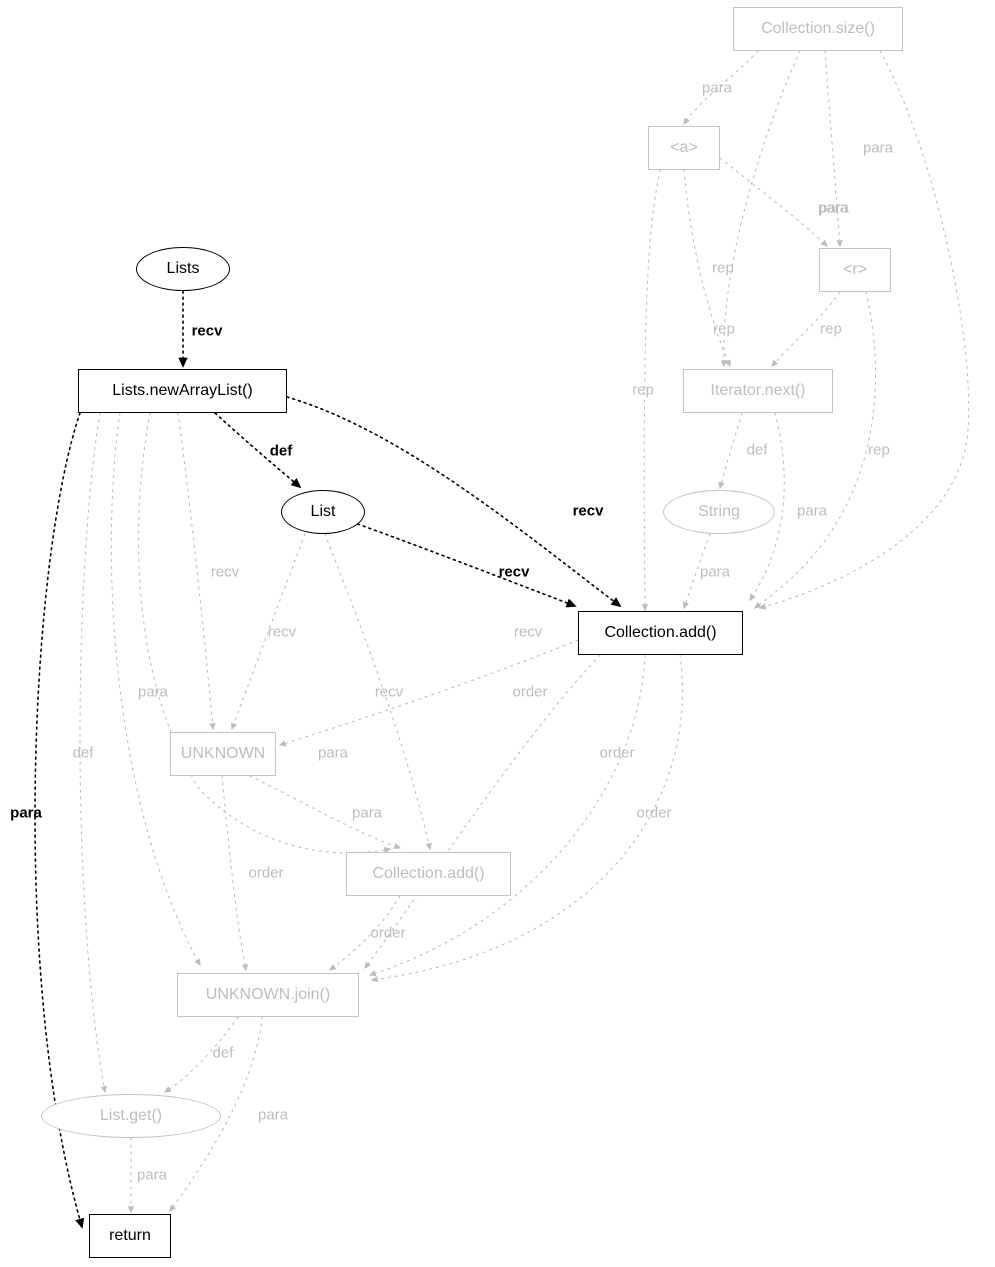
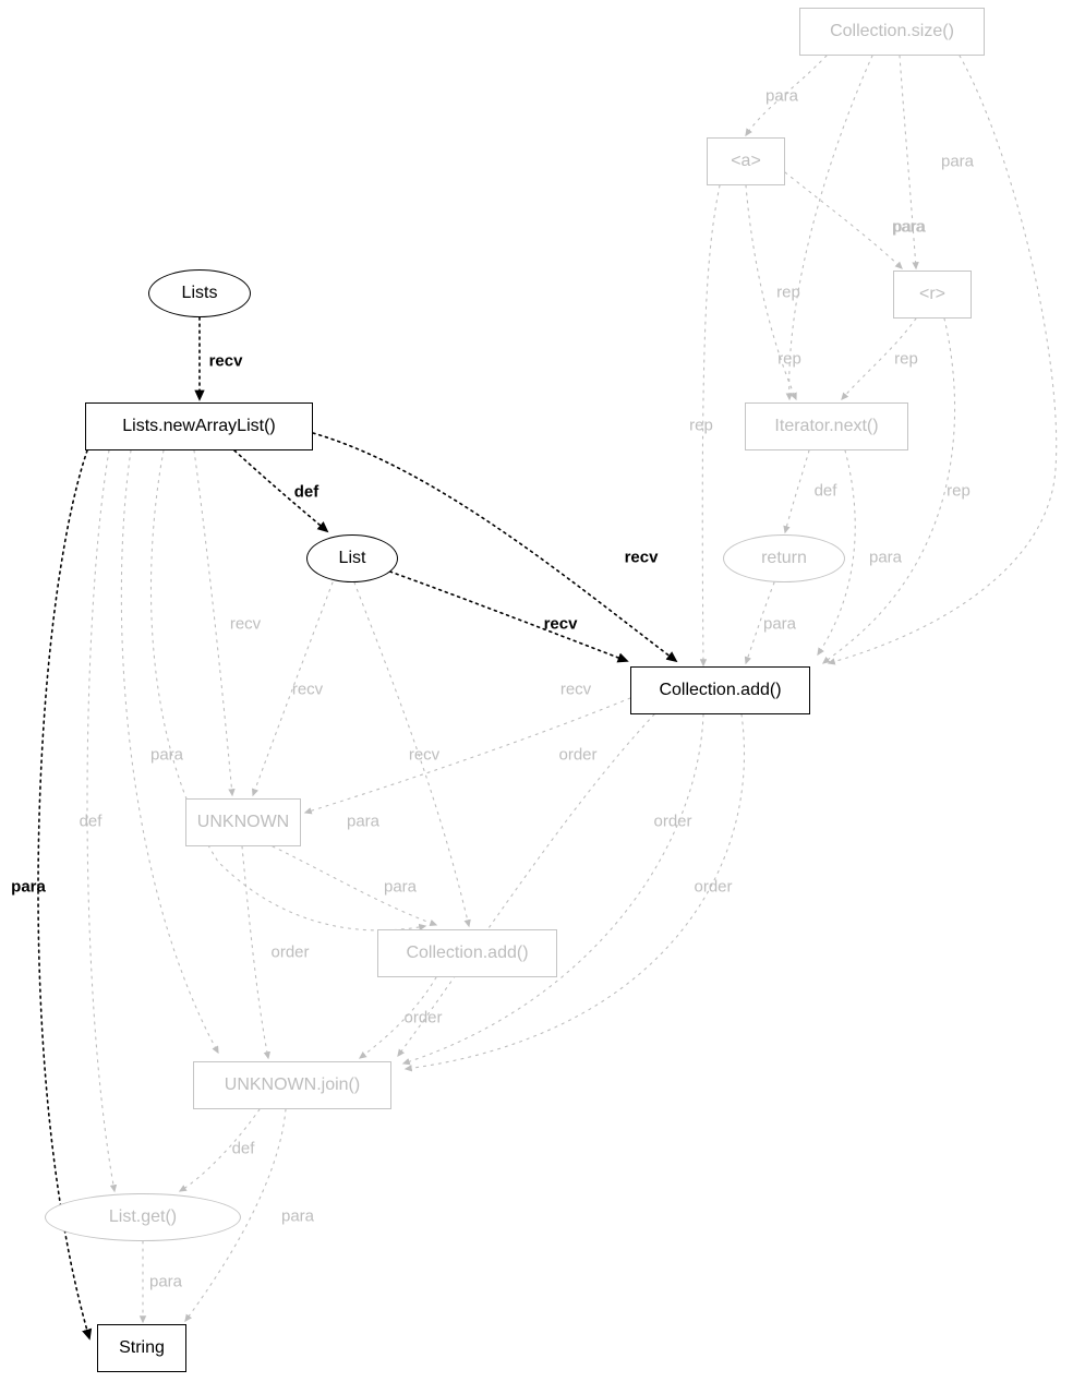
  Collection.size()
  <a>
  <r>
  Iterator.next()
- String
+ return
  Lists
  Lists.newArrayList()
  List
  Collection.add()
  UNKNOWN
  Collection.add()
  UNKNOWN.join()
  List.get()
- return
+ String
  para
  rep
  para
  para
  rep
  rep
  rep
  rep
  def
  para
  para
  recv
  def
  recv
  recv
  recv
  recv
  recv
  recv
  para
  para
  para
  order
  order
  order
  order
  order
  def
  def
  para
  para
  para
